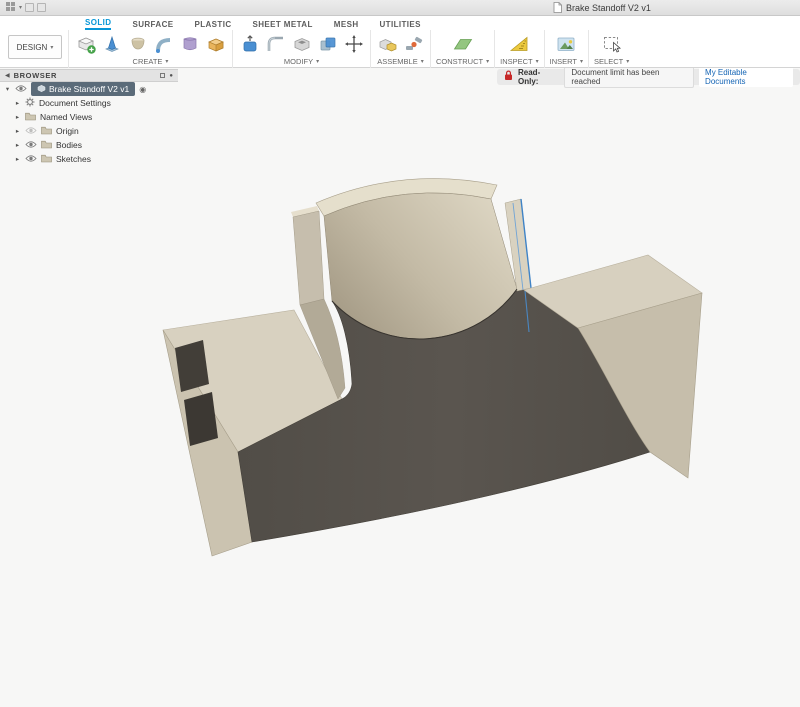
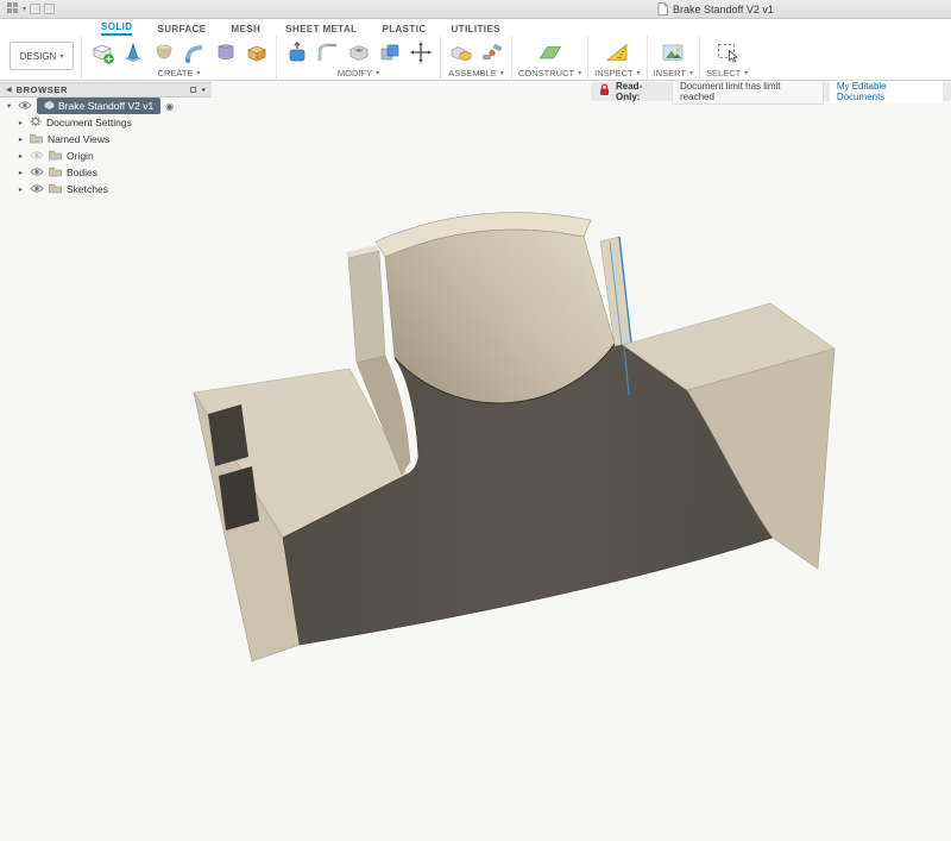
  Brake Standoff V2 v1
  SOLID
  SURFACE
- PLASTIC
+ MESH
  SHEET METAL
- MESH
+ PLASTIC
  UTILITIES
  DESIGN
  CREATE
  MODIFY
  ASSEMBLE
  CONSTRUCT
  INSPECT
  INSERT
  SELECT
  BROWSER
  Brake Standoff V2 v1
  ◉
  Document Settings
  Named Views
  Origin
  Bodies
  Sketches
  Read-Only:
- Document limit has been reached
+ Document limit has limit reached
  My Editable Documents
